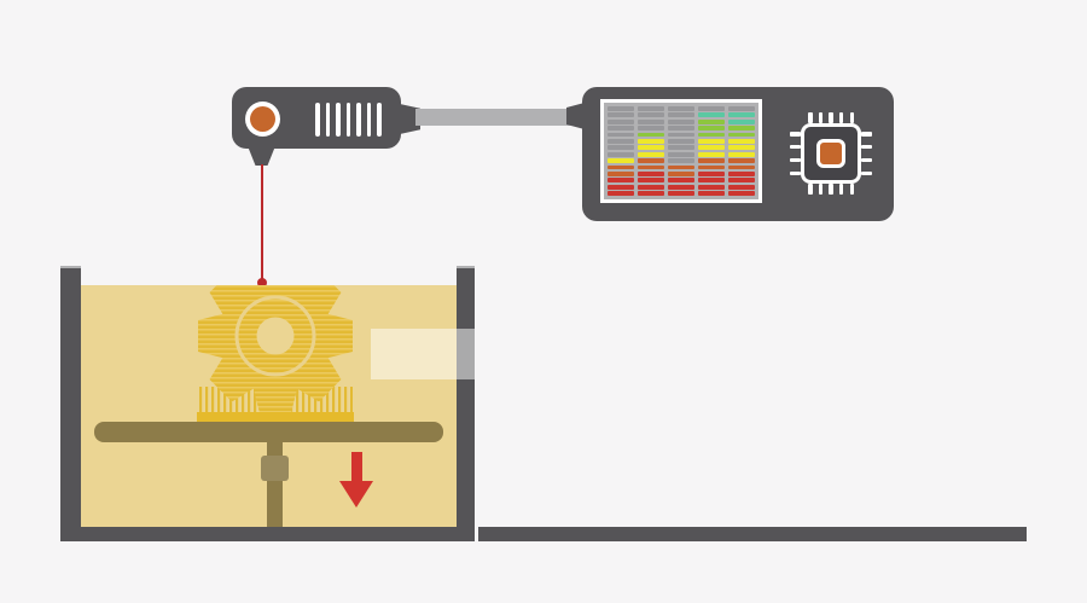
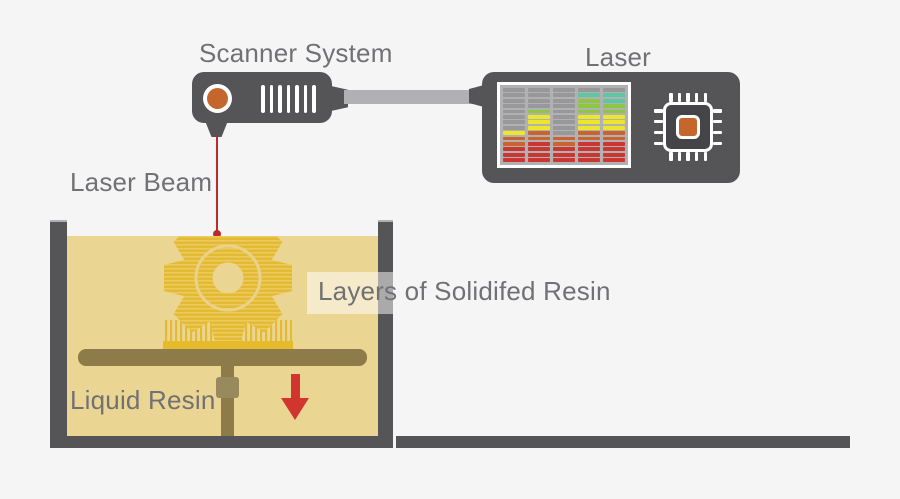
+ Scanner System
+ Laser Beam
+ Laser
+ Layers of Solidifed Resin
+ Liquid Resin
